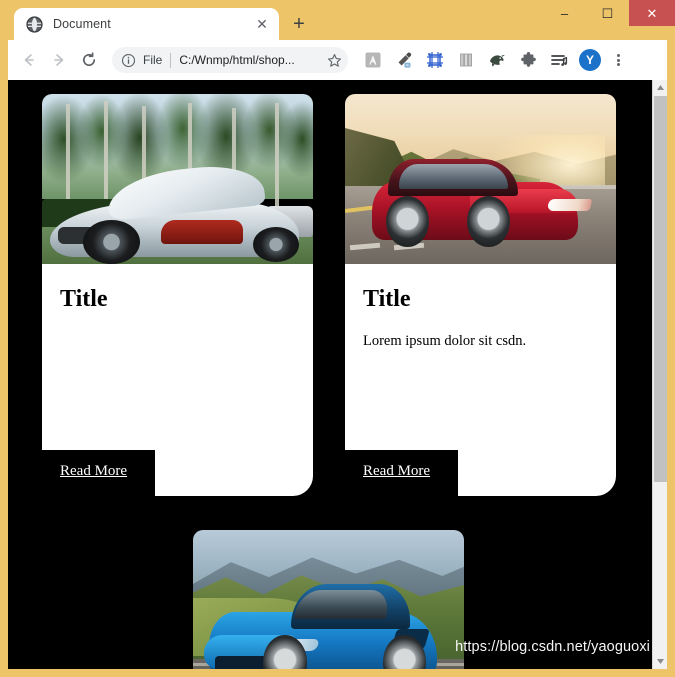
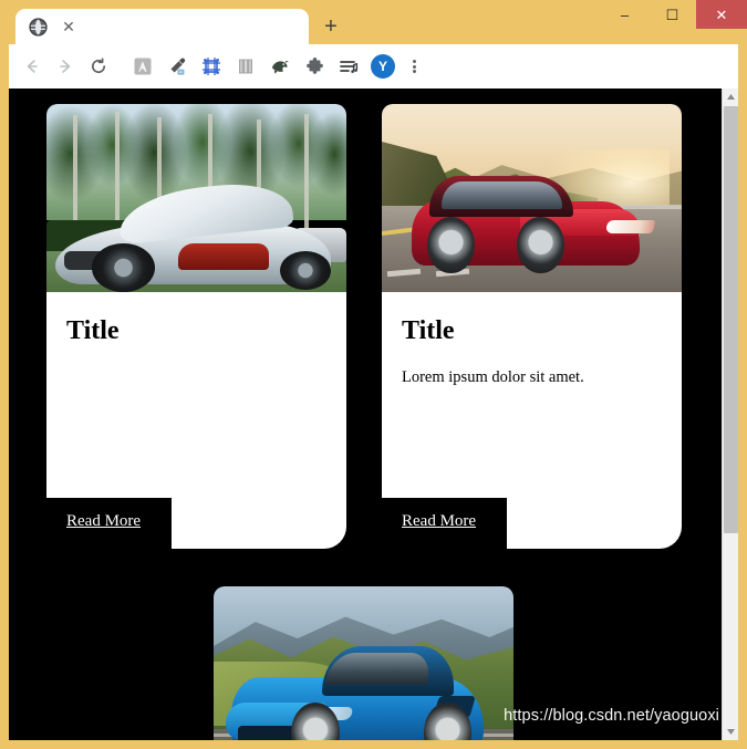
- Document
  ✕
  +
  –
  ☐
  ✕
- File
- C:/Wnmp/html/shop...
  Y
  Title
  Read More
  Title
- Lorem ipsum dolor sit csdn.
+ Lorem ipsum dolor sit amet.
  Read More
  https://blog.csdn.net/yaoguoxi
